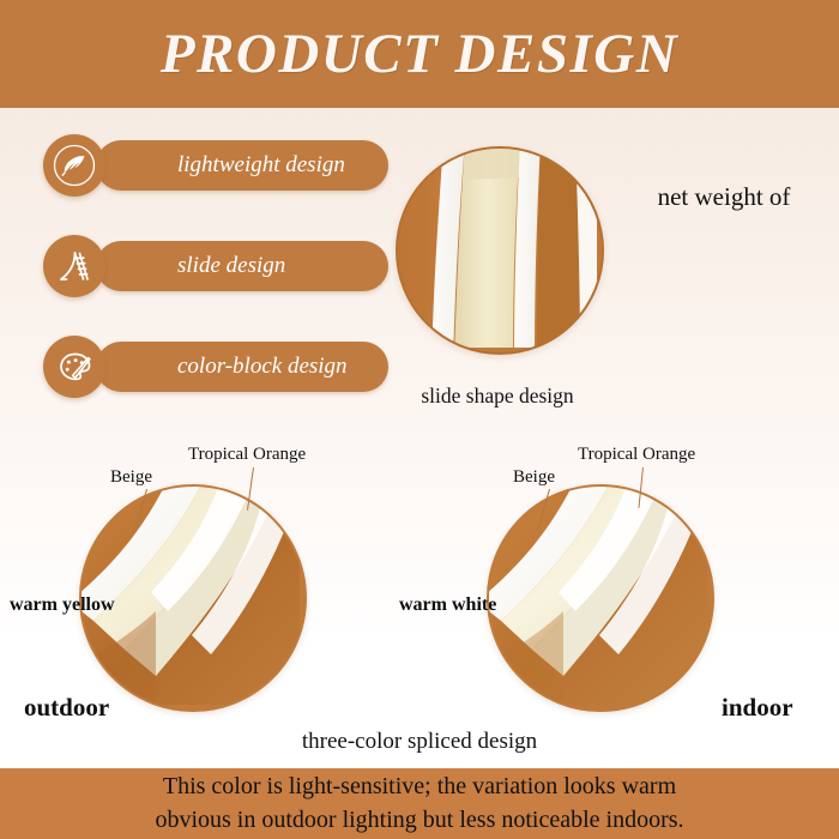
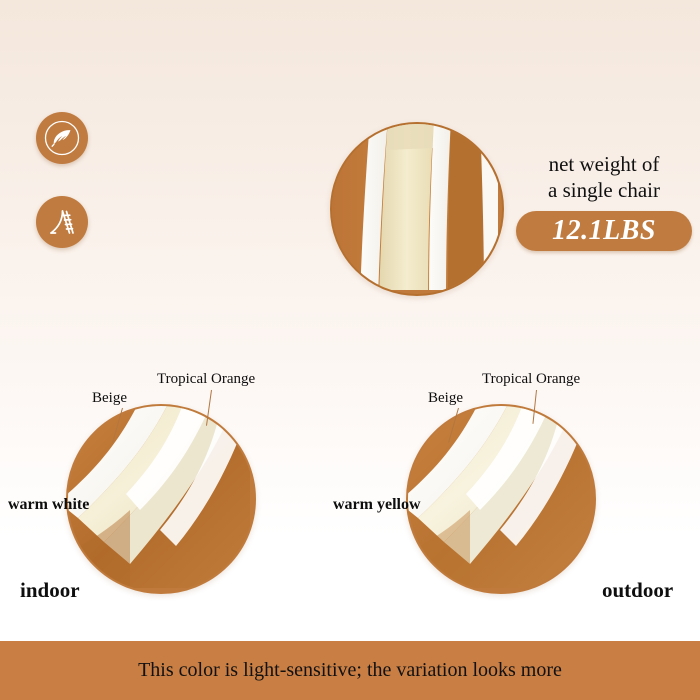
- PRODUCT DESIGN
- lightweight design
- slide design
- color-block design
- slide shape design
  net weight of
+ a single chair
+ 12.1LBS
  Beige
  Tropical Orange
- warm yellow
+ warm white
- outdoor
+ indoor
  Beige
  Tropical Orange
- warm white
+ warm yellow
- indoor
+ outdoor
- three-color spliced design
- This color is light-sensitive; the variation looks warm
+ This color is light-sensitive; the variation looks more
- obvious in outdoor lighting but less noticeable indoors.
